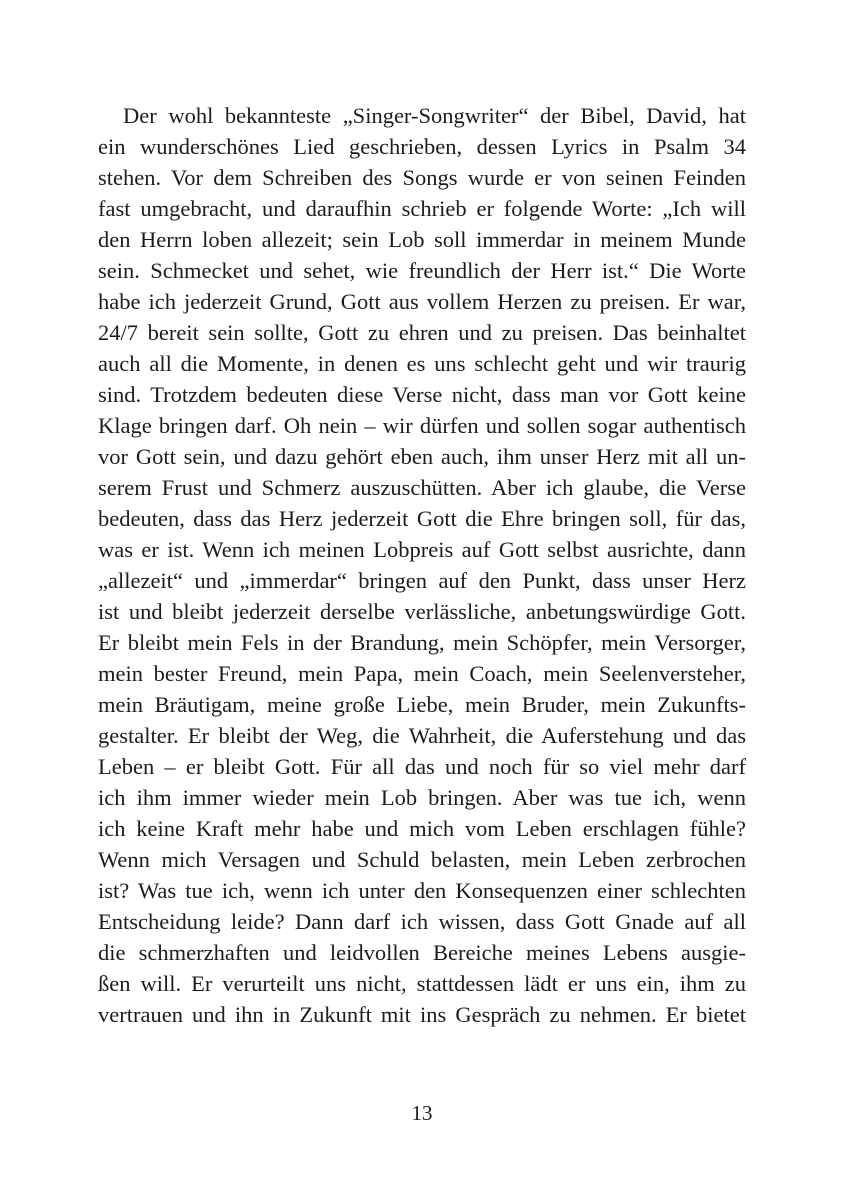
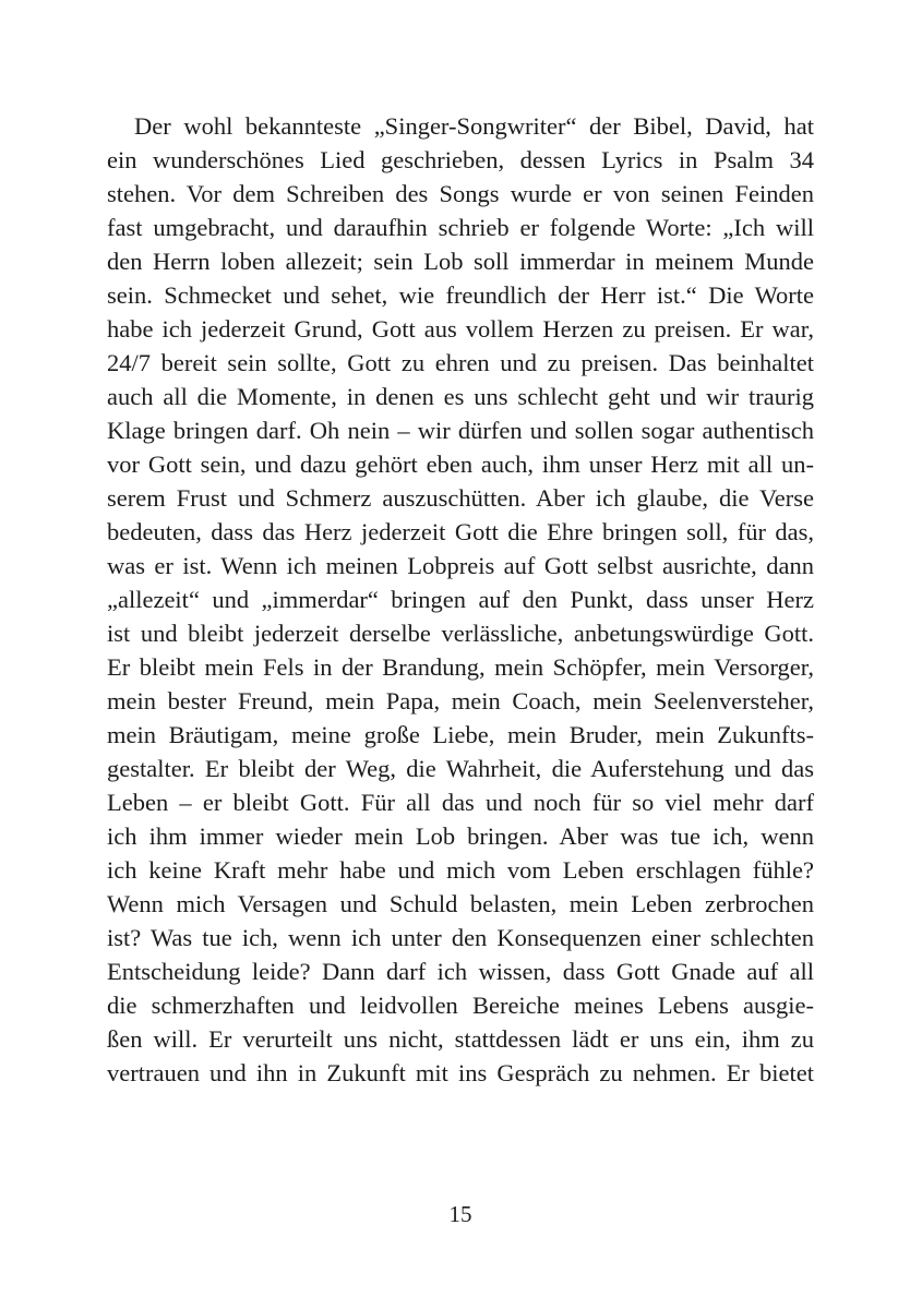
  Der wohl bekannteste „Singer-Songwriter“ der Bibel, David, hat
  ein wunderschönes Lied geschrieben, dessen Lyrics in Psalm 34
  stehen. Vor dem Schreiben des Songs wurde er von seinen Feinden
  fast umgebracht, und daraufhin schrieb er folgende Worte: „Ich will
  den Herrn loben allezeit; sein Lob soll immerdar in meinem Munde
  sein. Schmecket und sehet, wie freundlich der Herr ist.“ Die Worte
  habe ich jederzeit Grund, Gott aus vollem Herzen zu preisen. Er war,
  24/7 bereit sein sollte, Gott zu ehren und zu preisen. Das beinhaltet
  auch all die Momente, in denen es uns schlecht geht und wir traurig
- sind. Trotzdem bedeuten diese Verse nicht, dass man vor Gott keine
  Klage bringen darf. Oh nein – wir dürfen und sollen sogar authentisch
  vor Gott sein, und dazu gehört eben auch, ihm unser Herz mit all un-
  serem Frust und Schmerz auszuschütten. Aber ich glaube, die Verse
  bedeuten, dass das Herz jederzeit Gott die Ehre bringen soll, für das,
  was er ist. Wenn ich meinen Lobpreis auf Gott selbst ausrichte, dann
  „allezeit“ und „immerdar“ bringen auf den Punkt, dass unser Herz
  ist und bleibt jederzeit derselbe verlässliche, anbetungswürdige Gott.
  Er bleibt mein Fels in der Brandung, mein Schöpfer, mein Versorger,
  mein bester Freund, mein Papa, mein Coach, mein Seelenversteher,
  mein Bräutigam, meine große Liebe, mein Bruder, mein Zukunfts-
  gestalter. Er bleibt der Weg, die Wahrheit, die Auferstehung und das
  Leben – er bleibt Gott. Für all das und noch für so viel mehr darf
  ich ihm immer wieder mein Lob bringen. Aber was tue ich, wenn
  ich keine Kraft mehr habe und mich vom Leben erschlagen fühle?
  Wenn mich Versagen und Schuld belasten, mein Leben zerbrochen
  ist? Was tue ich, wenn ich unter den Konsequenzen einer schlechten
  Entscheidung leide? Dann darf ich wissen, dass Gott Gnade auf all
  die schmerzhaften und leidvollen Bereiche meines Lebens ausgie-
  ßen will. Er verurteilt uns nicht, stattdessen lädt er uns ein, ihm zu
  vertrauen und ihn in Zukunft mit ins Gespräch zu nehmen. Er bietet
- 13
+ 15
